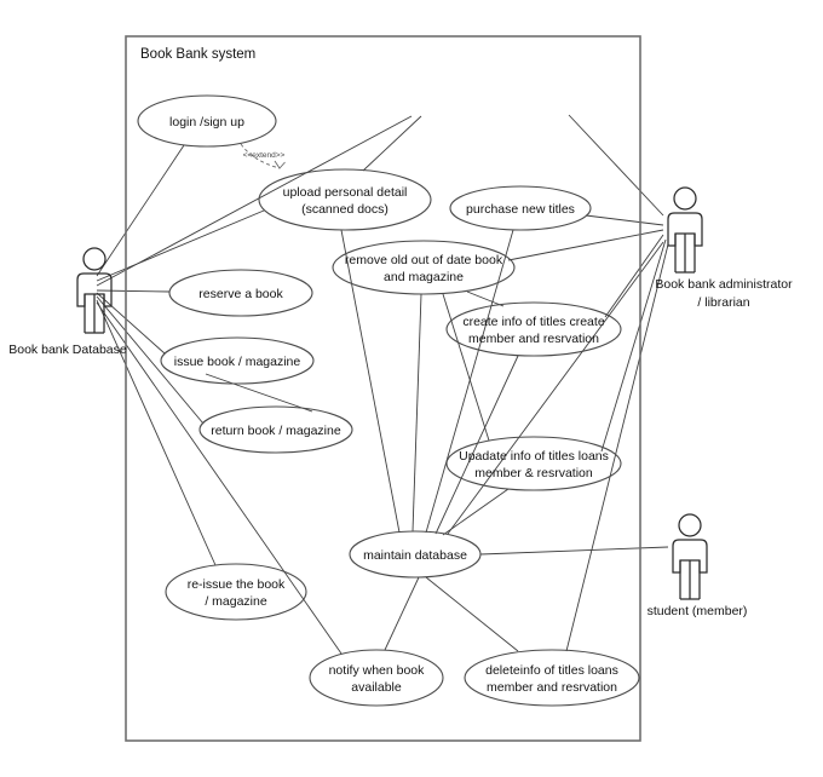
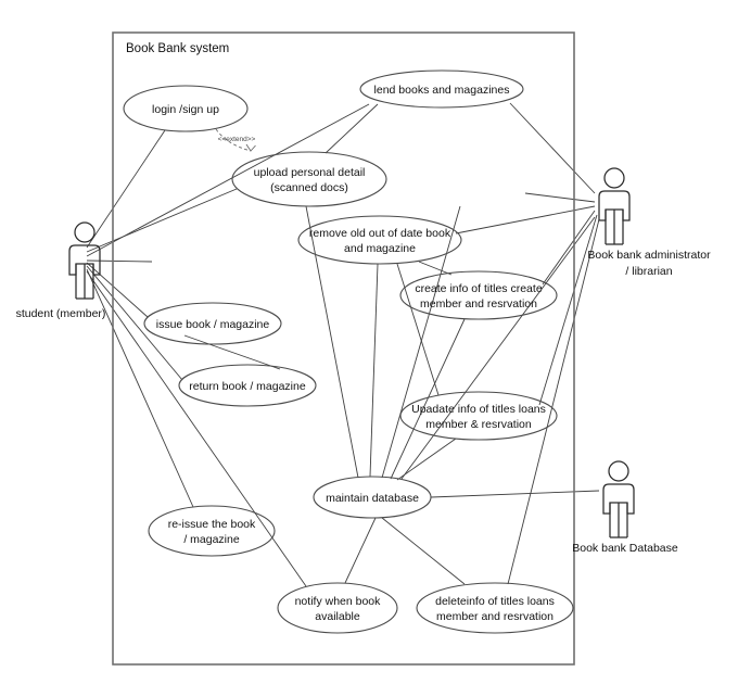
  Book Bank system
  login /sign up
+ lend books and magazines
  upload personal detail
  (scanned docs)
- purchase new titles
  remove old out of date book
  and magazine
- reserve a book
  create info of titles create
  member and resrvation
  issue book / magazine
  return book / magazine
  Upadate info of titles loans
  member & resrvation
  maintain database
  re-issue the book
  / magazine
  notify when book
  available
  deleteinfo of titles loans
  member and resrvation
- Book bank Database
+ student (member)
  Book bank administrator
  / librarian
- student (member)
+ Book bank Database
